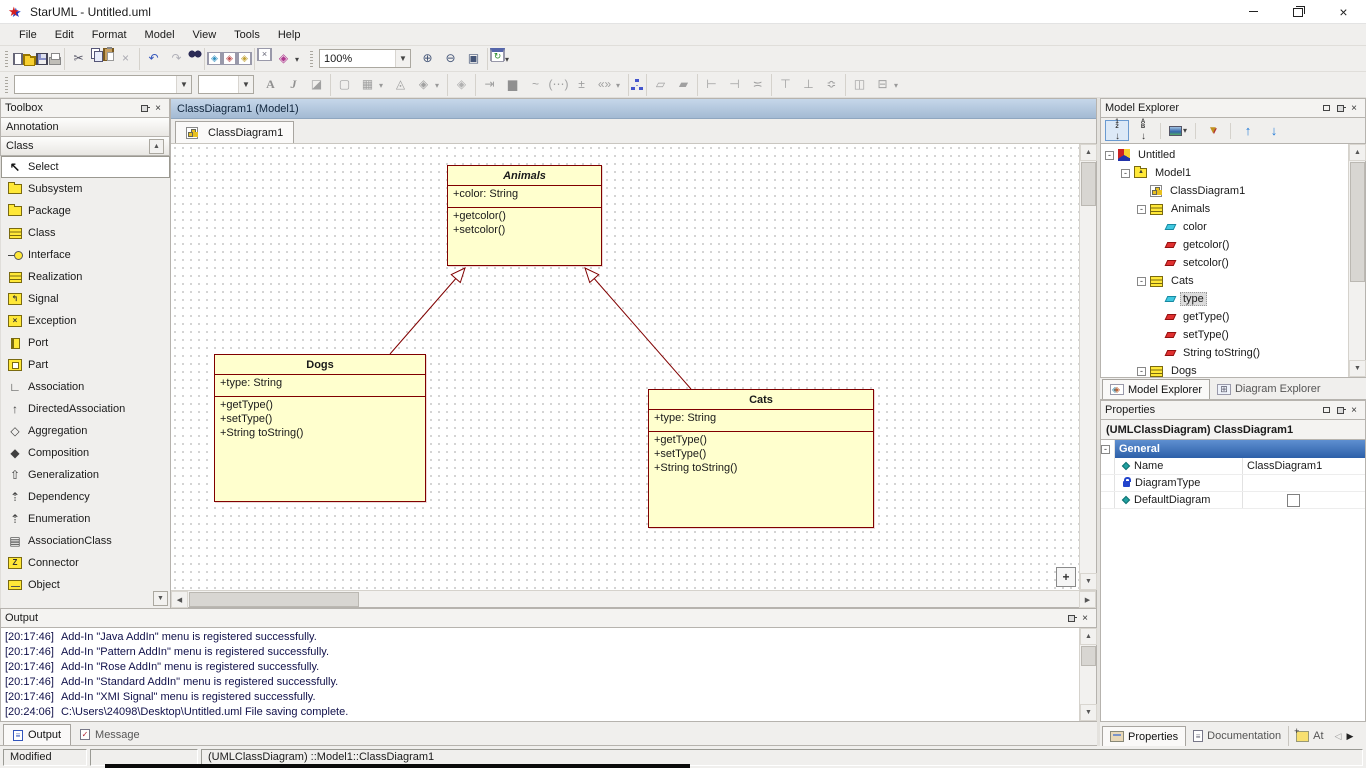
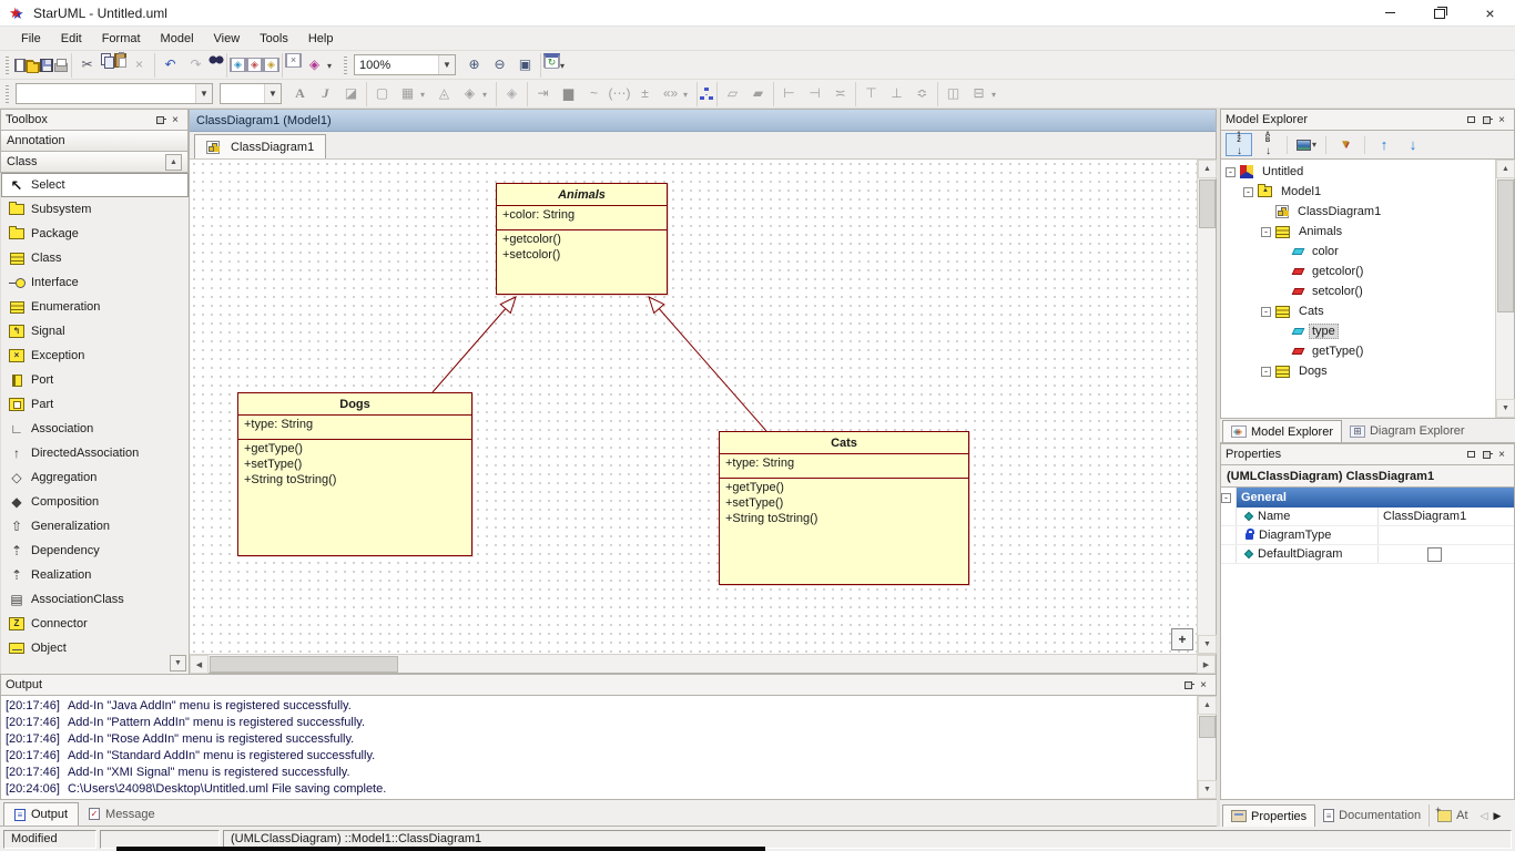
  ★
  StarUML - Untitled.uml
  ×
  File
  Edit
  Format
  Model
  View
  Tools
  Help
  ✂
  ×
  ↶
  ↷
  ◈
  ◈
  ◈
  ×
  ◈
  ▾
  100%
  ▼
  ⊕
  ⊖
  ▣
  ↻
  ▾
  ▼
  ▼
  A
  J
  ◪
  ▢
  ▦
  ▾
  ◬
  ◈
  ▾
  ◈
  ⇥
  ▆
  ~
  (⋯)
  ±
  «»
  ▾
  ▱
  ▰
  ⊢
  ⊣
  ≍
  ⊤
  ⊥
  ≎
  ◫
  ⊟
  ▾
  Toolbox
  ×
  Annotation
  Class
  ↖
  Select
  Subsystem
  Package
  Class
  Interface
- Realization
+ Enumeration
  ↰
  Signal
  ×
  Exception
  Port
  Part
  ∟
  Association
  ↑
  DirectedAssociation
  ◇
  Aggregation
  ◆
  Composition
  ⇧
  Generalization
  ⇡
  Dependency
  ⇡
- Enumeration
+ Realization
  ▤
  AssociationClass
  Z
  Connector
  Object
  ClassDiagram1 (Model1)
  ClassDiagram1
  Animals
  +color: String
  +getcolor()
  +setcolor()
  Dogs
  +type: String
  +getType()
  +setType()
  +String toString()
  Cats
  +type: String
  +getType()
  +setType()
  +String toString()
  +
  Output
  ×
  [20:17:46]
  Add-In "Java AddIn" menu is registered successfully.
  [20:17:46]
  Add-In "Pattern AddIn" menu is registered successfully.
  [20:17:46]
  Add-In "Rose AddIn" menu is registered successfully.
  [20:17:46]
  Add-In "Standard AddIn" menu is registered successfully.
  [20:17:46]
  Add-In "XMI Signal" menu is registered successfully.
  [20:24:06]
  C:\Users\24098\Desktop\Untitled.uml File saving complete.
  Output
  Message
  Model Explorer
  ×
  ▾
  ▼
  ↑
  ↓
  -
  Untitled
  -
  Model1
  ClassDiagram1
  -
  Animals
  color
  getcolor()
  setcolor()
  -
  Cats
  type
  getType()
- setType()
- String toString()
  -
  Dogs
  Model Explorer
  Diagram Explorer
  Properties
  ×
  (UMLClassDiagram) ClassDiagram1
  -
  General
  Name
  ClassDiagram1
  DiagramType
  DefaultDiagram
  Properties
  Documentation
  At
  ◁
  ▶
  Modified
  (UMLClassDiagram) ::Model1::ClassDiagram1
